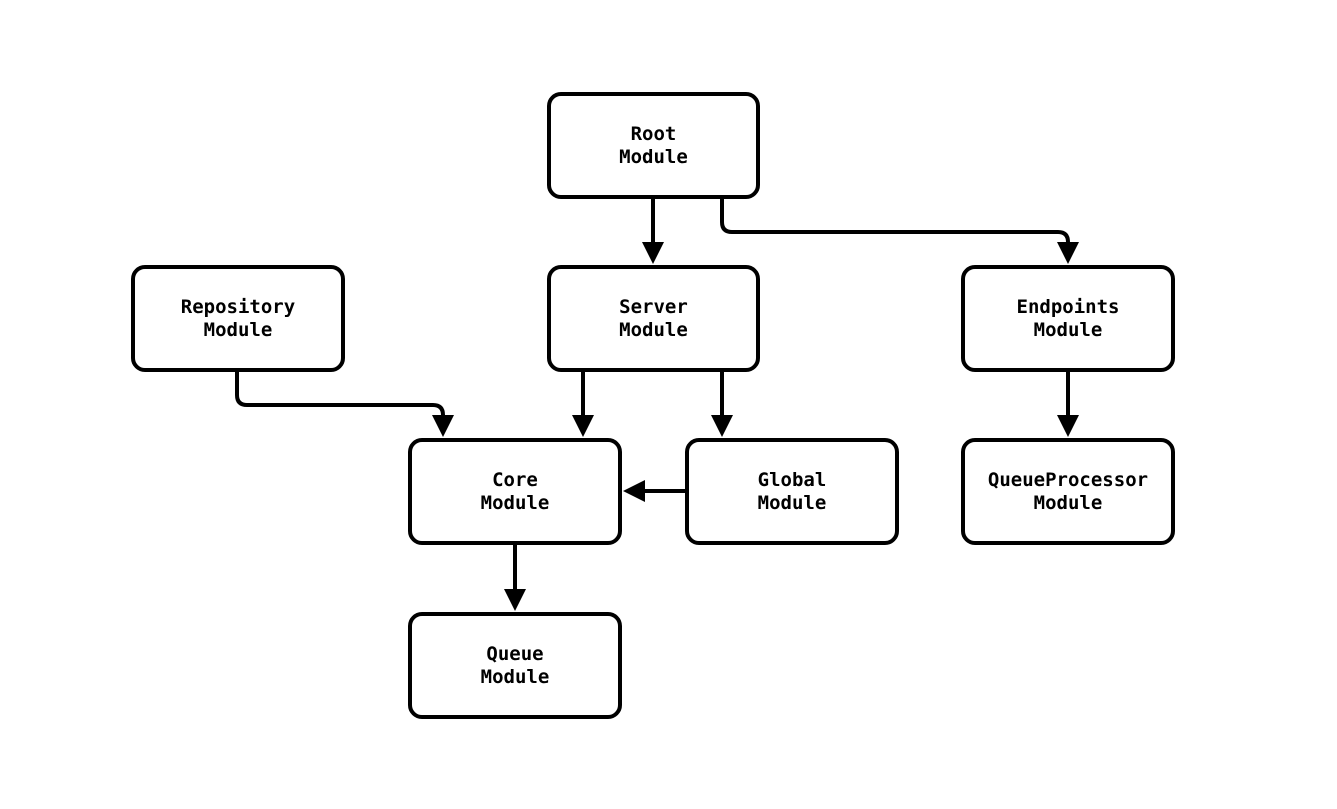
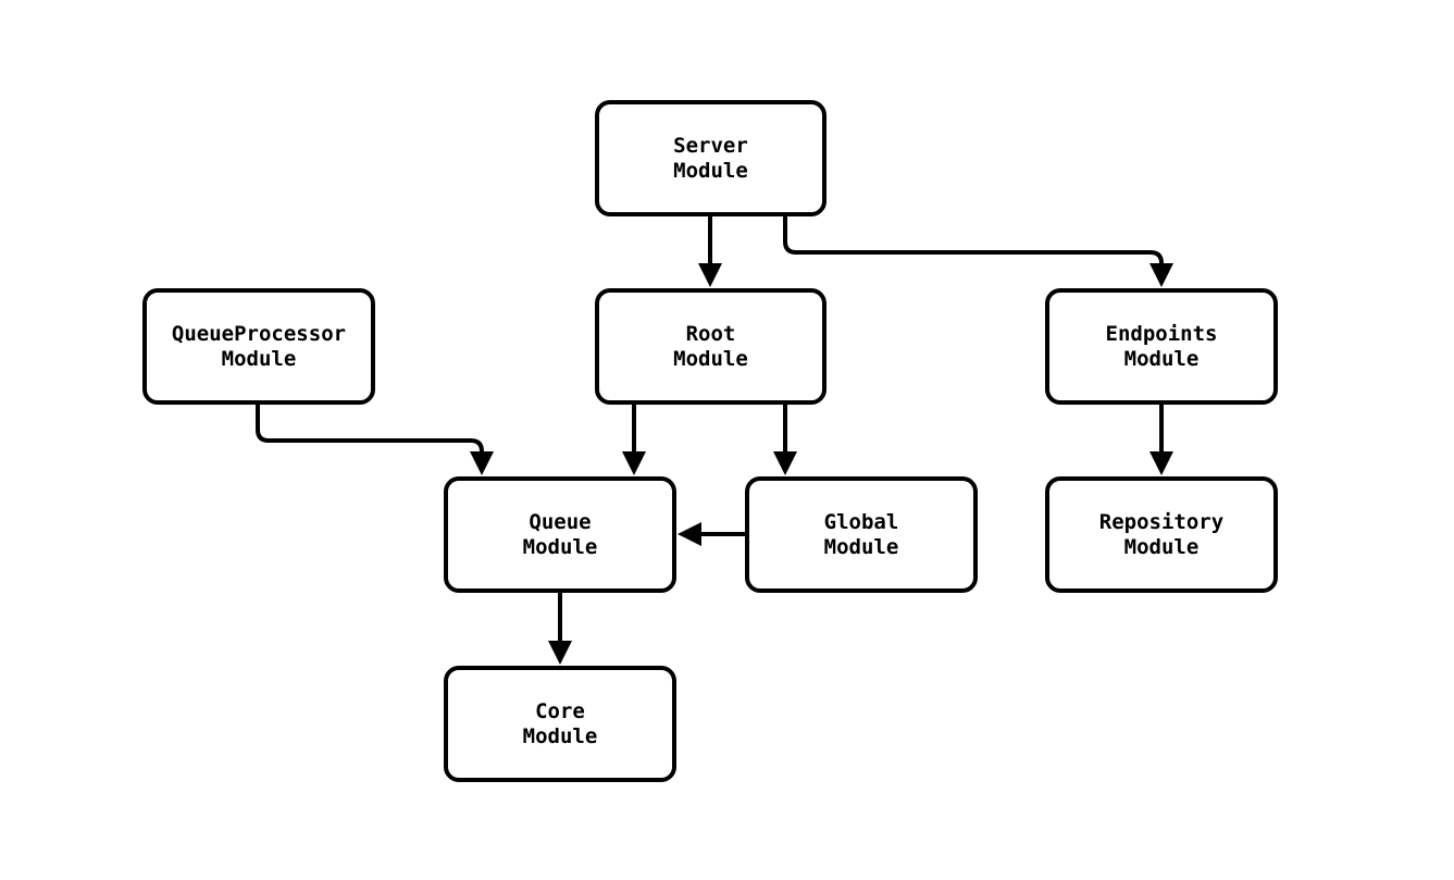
- Root
+ Server
  Module
- Repository
+ QueueProcessor
  Module
- Server
+ Root
  Module
  Endpoints
  Module
- Core
+ Queue
  Module
  Global
  Module
- QueueProcessor
+ Repository
  Module
- Queue
+ Core
  Module
